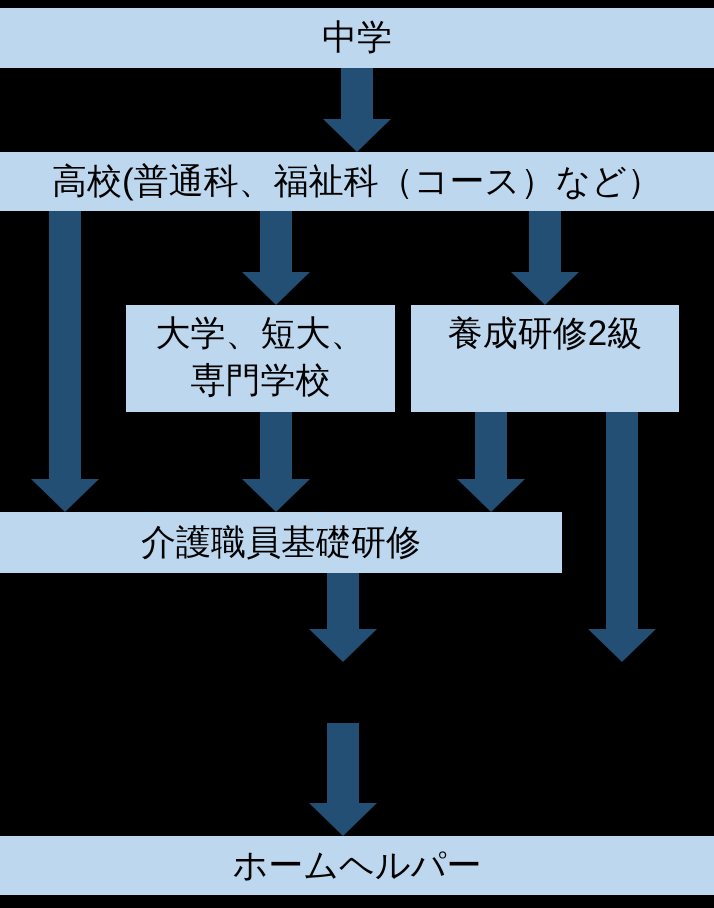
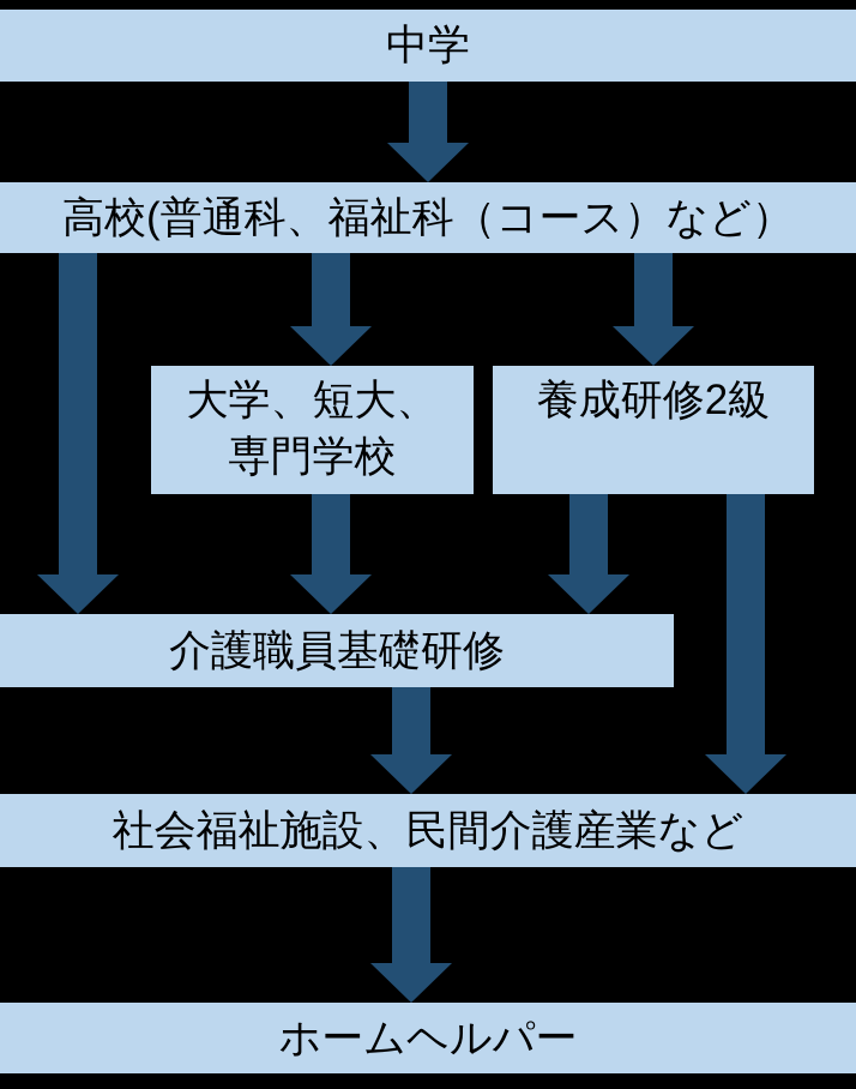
  中学
  高校(普通科、福祉科（コース）など）
  大学、短大、
  専門学校
  養成研修2級
  介護職員基礎研修
+ 社会福祉施設、民間介護産業など
  ホームヘルパー
